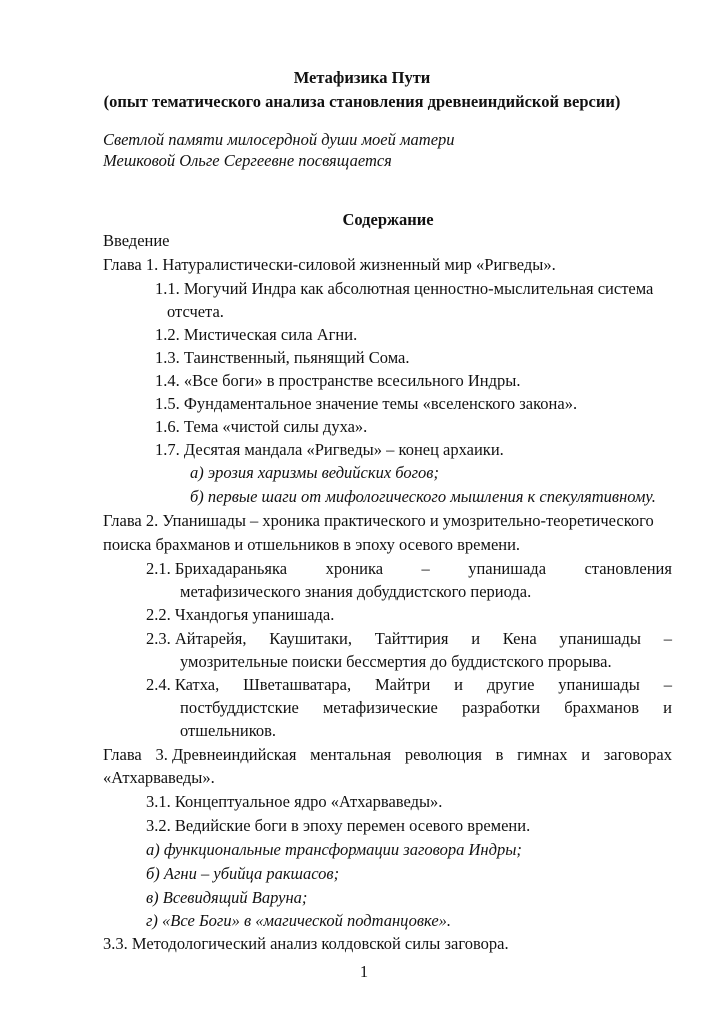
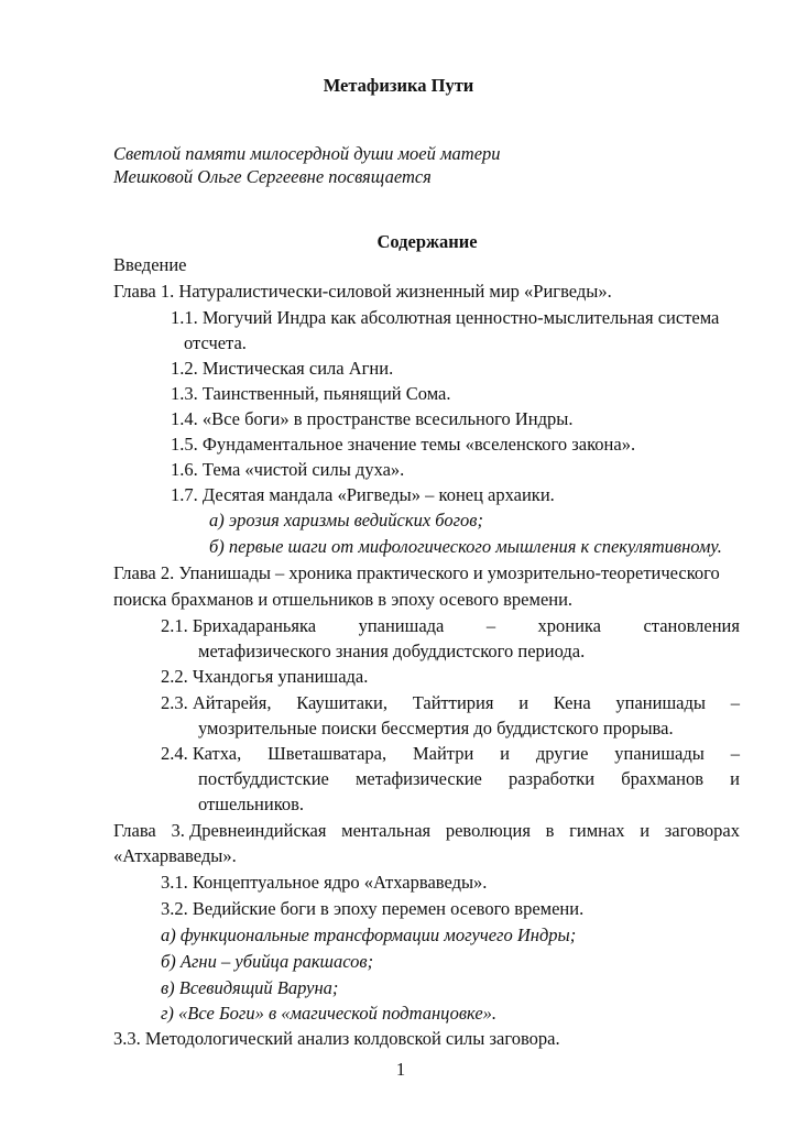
  Метафизика Пути
- (опыт тематического анализа становления древнеиндийской версии)
  Светлой памяти милосердной души моей матери
  Мешковой Ольге Сергеевне посвящается
  Содержание
  Введение
  Глава 1. Натуралистически-силовой жизненный мир «Ригведы».
  1.1. Могучий Индра как абсолютная ценностно-мыслительная система
  отсчета.
  1.2. Мистическая сила Агни.
  1.3. Таинственный, пьянящий Сома.
  1.4. «Все боги» в пространстве всесильного Индры.
  1.5. Фундаментальное значение темы «вселенского закона».
  1.6. Тема «чистой силы духа».
  1.7. Десятая мандала «Ригведы» – конец архаики.
  а) эрозия харизмы ведийских богов;
  б) первые шаги от мифологического мышления к спекулятивному.
  Глава 2. Упанишады – хроника практического и умозрительно-теоретического
  поиска брахманов и отшельников в эпоху осевого времени.
  2.1. Брихадараньяка
- хроника
+ упанишада
  –
- упанишада
+ хроника
  становления
  метафизического знания добуддистского периода.
  2.2. Чхандогья упанишада.
  2.3. Айтарейя,
  Каушитаки,
  Тайттирия
  и
  Кена
  упанишады
  –
  умозрительные поиски бессмертия до буддистского прорыва.
  2.4. Катха,
  Шветашватара,
  Майтри
  и
  другие
  упанишады
  –
  постбуддистские
  метафизические
  разработки
  брахманов
  и
  отшельников.
  Глава
  3. Древнеиндийская
  ментальная
  революция
  в
  гимнах
  и
  заговорах
  «Атхарваведы».
  3.1. Концептуальное ядро «Атхарваведы».
  3.2. Ведийские боги в эпоху перемен осевого времени.
- а) функциональные трансформации заговора Индры;
+ а) функциональные трансформации могучего Индры;
  б) Агни – убийца ракшасов;
  в) Всевидящий Варуна;
  г) «Все Боги» в «магической подтанцовке».
  3.3. Методологический анализ колдовской силы заговора.
  1
